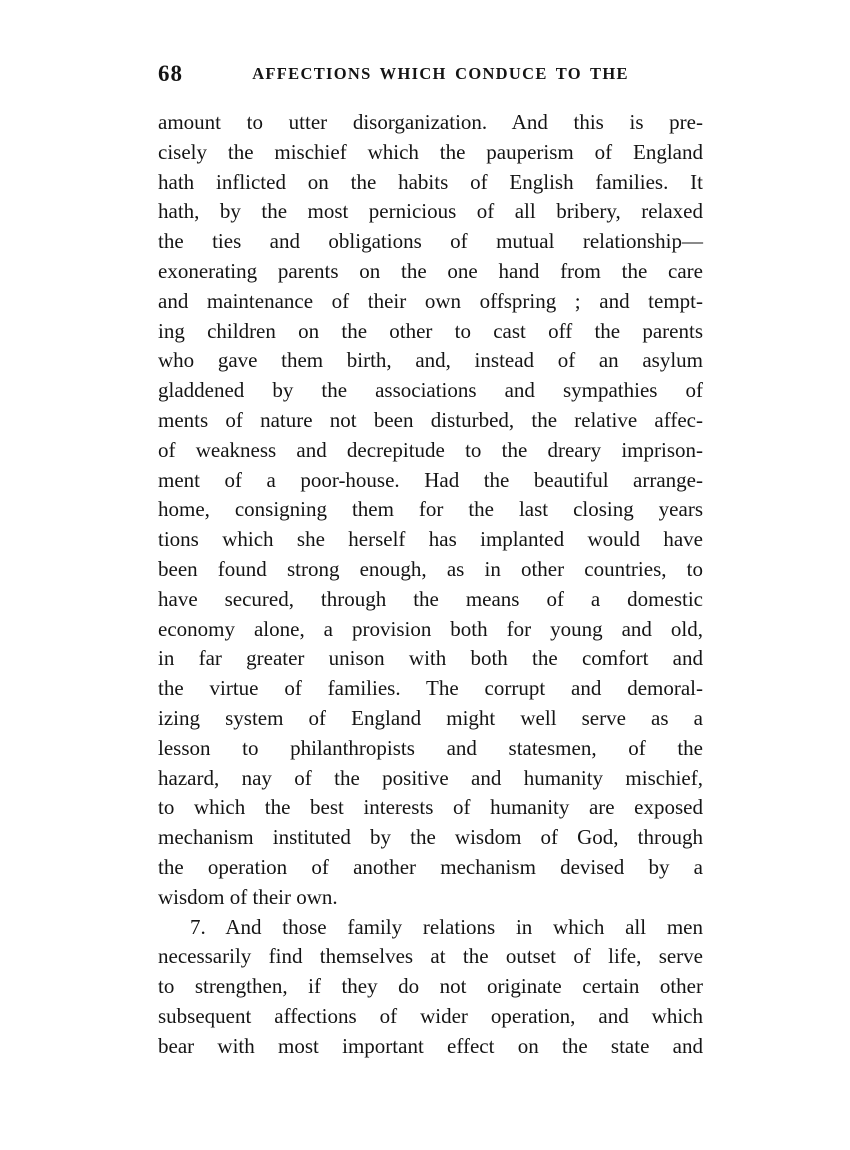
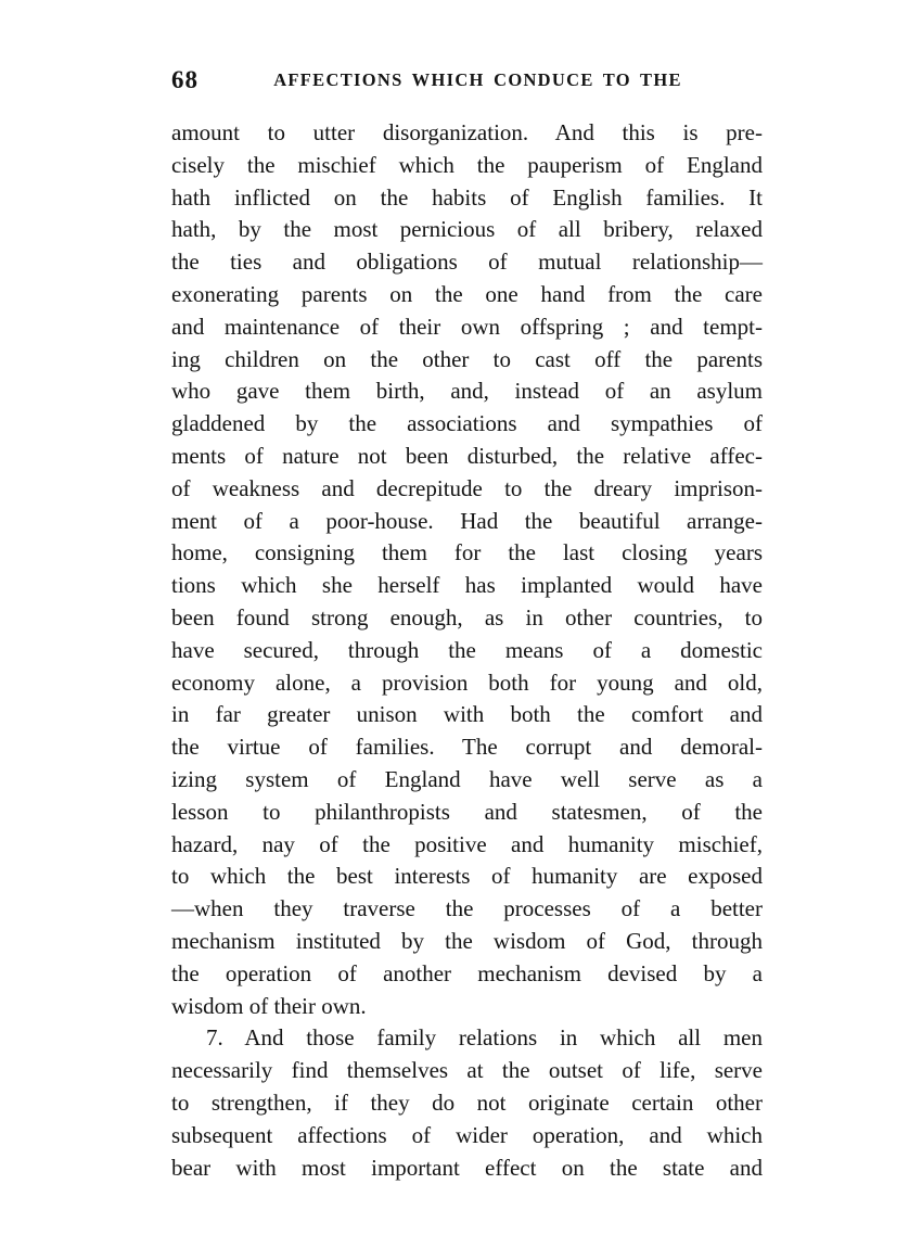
  68
  AFFECTIONS WHICH CONDUCE TO THE
  amount to utter disorganization. And this is pre-
  cisely the mischief which the pauperism of England
  hath inflicted on the habits of English families. It
  hath, by the most pernicious of all bribery, relaxed
  the ties and obligations of mutual relationship—
  exonerating parents on the one hand from the care
  and maintenance of their own offspring ; and tempt-
  ing children on the other to cast off the parents
  who gave them birth, and, instead of an asylum
  gladdened by the associations and sympathies of
  ments of nature not been disturbed, the relative affec-
  of weakness and decrepitude to the dreary imprison-
  ment of a poor-house. Had the beautiful arrange-
  home, consigning them for the last closing years
  tions which she herself has implanted would have
  been found strong enough, as in other countries, to
  have secured, through the means of a domestic
  economy alone, a provision both for young and old,
  in far greater unison with both the comfort and
  the virtue of families. The corrupt and demoral-
- izing system of England might well serve as a
+ izing system of England have well serve as a
  lesson to philanthropists and statesmen, of the
  hazard, nay of the positive and humanity mischief,
  to which the best interests of humanity are exposed
+ —when they traverse the processes of a better
  mechanism instituted by the wisdom of God, through
  the operation of another mechanism devised by a
  wisdom of their own.
  7. And those family relations in which all men
  necessarily find themselves at the outset of life, serve
  to strengthen, if they do not originate certain other
  subsequent affections of wider operation, and which
  bear with most important effect on the state and
